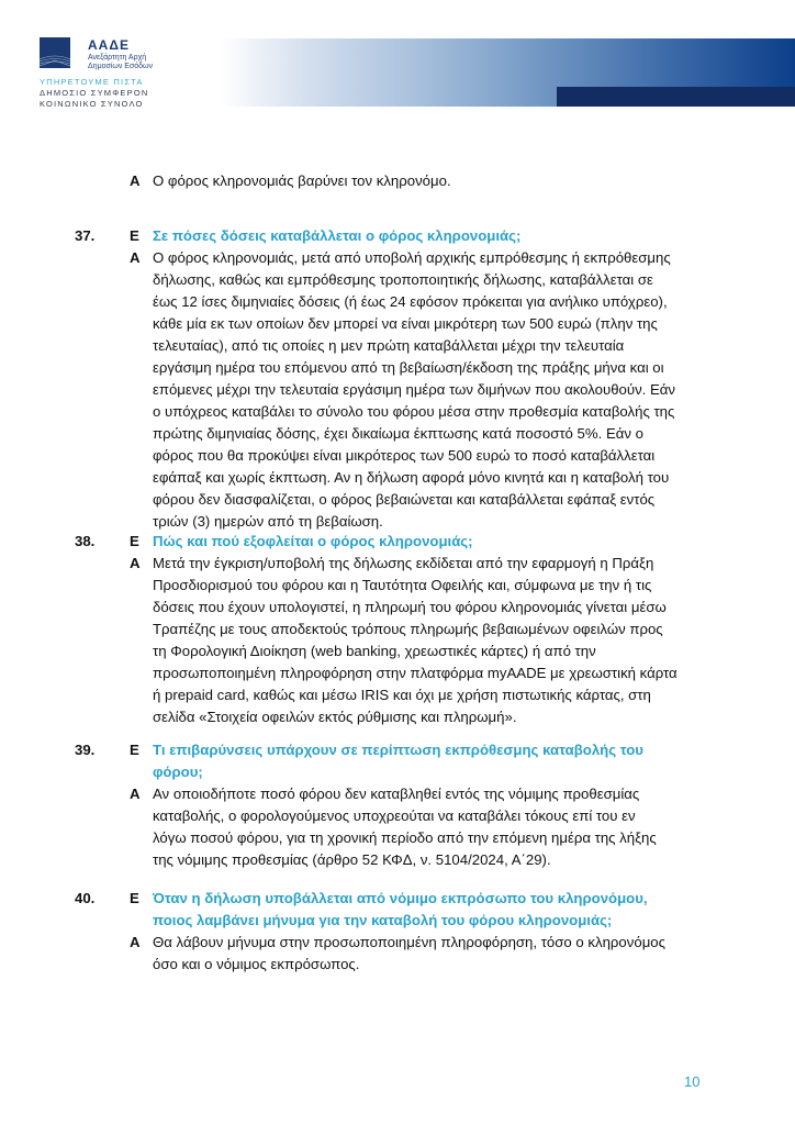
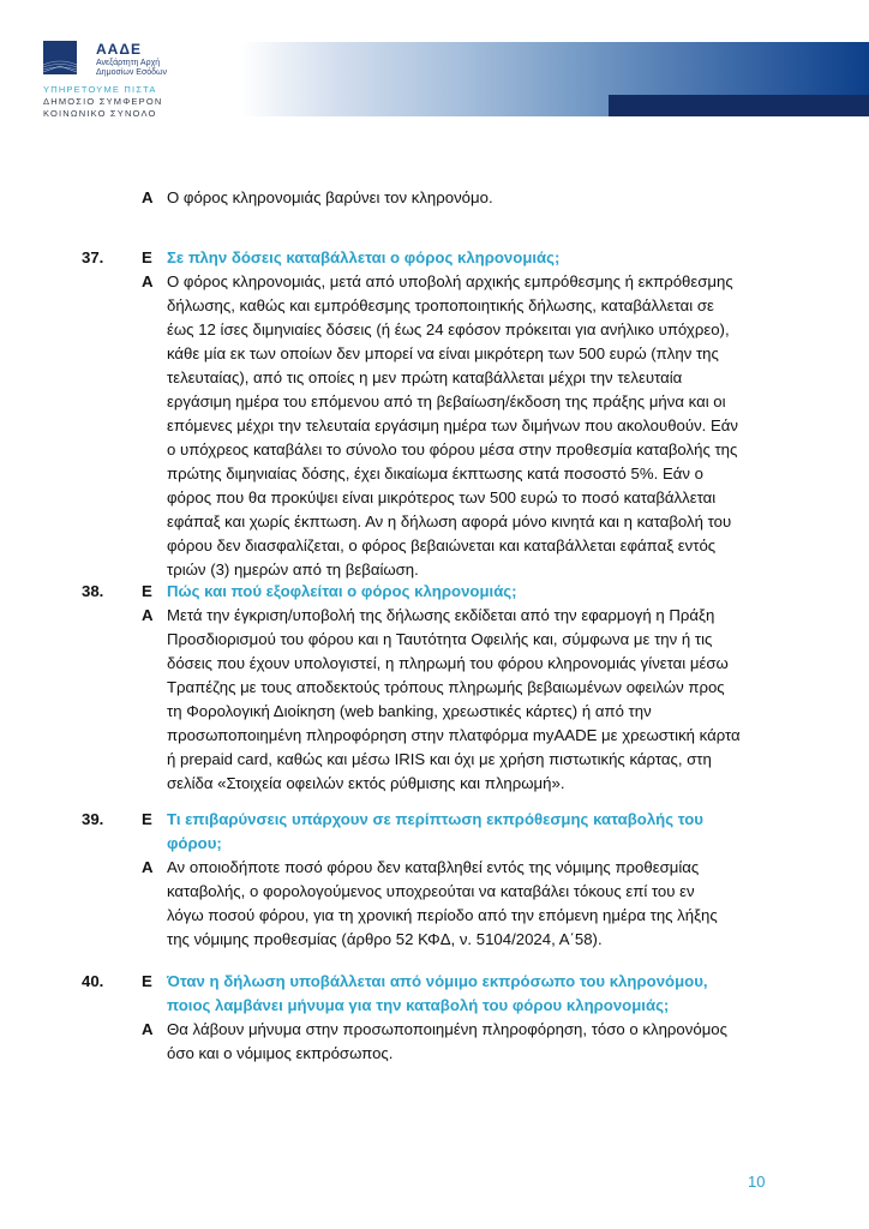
  ΑΑΔΕ
  ΥΠΗΡΕΤΟΥΜΕ ΠΙΣΤΑ
  ΔΗΜΟΣΙΟ ΣΥΜΦΕΡΟΝ
  ΚΟΙΝΩΝΙΚΟ ΣΥΝΟΛΟ
  Α
  Ο φόρος κληρονομιάς βαρύνει τον κληρονόμο.
  37.
  Ε
- Σε πόσες δόσεις καταβάλλεται ο φόρος κληρονομιάς;
+ Σε πλην δόσεις καταβάλλεται ο φόρος κληρονομιάς;
  Α
  Ο φόρος κληρονομιάς, μετά από υποβολή αρχικής εμπρόθεσμης ή εκπρόθεσμης
  δήλωσης, καθώς και εμπρόθεσμης τροποποιητικής δήλωσης, καταβάλλεται σε
  έως 12 ίσες διμηνιαίες δόσεις (ή έως 24 εφόσον πρόκειται για ανήλικο υπόχρεο),
  κάθε μία εκ των οποίων δεν μπορεί να είναι μικρότερη των 500 ευρώ (πλην της
  τελευταίας), από τις οποίες η μεν πρώτη καταβάλλεται μέχρι την τελευταία
  εργάσιμη ημέρα του επόμενου από τη βεβαίωση/έκδοση της πράξης μήνα και οι
  επόμενες μέχρι την τελευταία εργάσιμη ημέρα των διμήνων που ακολουθούν. Εάν
  ο υπόχρεος καταβάλει το σύνολο του φόρου μέσα στην προθεσμία καταβολής της
  πρώτης διμηνιαίας δόσης, έχει δικαίωμα έκπτωσης κατά ποσοστό 5%. Εάν ο
  φόρος που θα προκύψει είναι μικρότερος των 500 ευρώ το ποσό καταβάλλεται
  εφάπαξ και χωρίς έκπτωση. Αν η δήλωση αφορά μόνο κινητά και η καταβολή του
  φόρου δεν διασφαλίζεται, ο φόρος βεβαιώνεται και καταβάλλεται εφάπαξ εντός
  τριών (3) ημερών από τη βεβαίωση.
  38.
  Ε
  Πώς και πού εξοφλείται ο φόρος κληρονομιάς;
  Α
  Μετά την έγκριση/υποβολή της δήλωσης εκδίδεται από την εφαρμογή η Πράξη
  Προσδιορισμού του φόρου και η Ταυτότητα Οφειλής και, σύμφωνα με την ή τις
  δόσεις που έχουν υπολογιστεί, η πληρωμή του φόρου κληρονομιάς γίνεται μέσω
  Τραπέζης με τους αποδεκτούς τρόπους πληρωμής βεβαιωμένων οφειλών προς
  τη Φορολογική Διοίκηση (web banking, χρεωστικές κάρτες) ή από την
  προσωποποιημένη πληροφόρηση στην πλατφόρμα myAADE με χρεωστική κάρτα
  ή prepaid card, καθώς και μέσω IRIS και όχι με χρήση πιστωτικής κάρτας, στη
  σελίδα «Στοιχεία οφειλών εκτός ρύθμισης και πληρωμή».
  39.
  Ε
  Τι επιβαρύνσεις υπάρχουν σε περίπτωση εκπρόθεσμης καταβολής του
  φόρου;
  Α
  Αν οποιοδήποτε ποσό φόρου δεν καταβληθεί εντός της νόμιμης προθεσμίας
  καταβολής, ο φορολογούμενος υποχρεούται να καταβάλει τόκους επί του εν
  λόγω ποσού φόρου, για τη χρονική περίοδο από την επόμενη ημέρα της λήξης
- της νόμιμης προθεσμίας (άρθρο 52 ΚΦΔ, ν. 5104/2024, Α΄29).
+ της νόμιμης προθεσμίας (άρθρο 52 ΚΦΔ, ν. 5104/2024, Α΄58).
  40.
  Ε
  Όταν η δήλωση υποβάλλεται από νόμιμο εκπρόσωπο του κληρονόμου,
  ποιος λαμβάνει μήνυμα για την καταβολή του φόρου κληρονομιάς;
  Α
  Θα λάβουν μήνυμα στην προσωποποιημένη πληροφόρηση, τόσο ο κληρονόμος
  όσο και ο νόμιμος εκπρόσωπος.
  10
